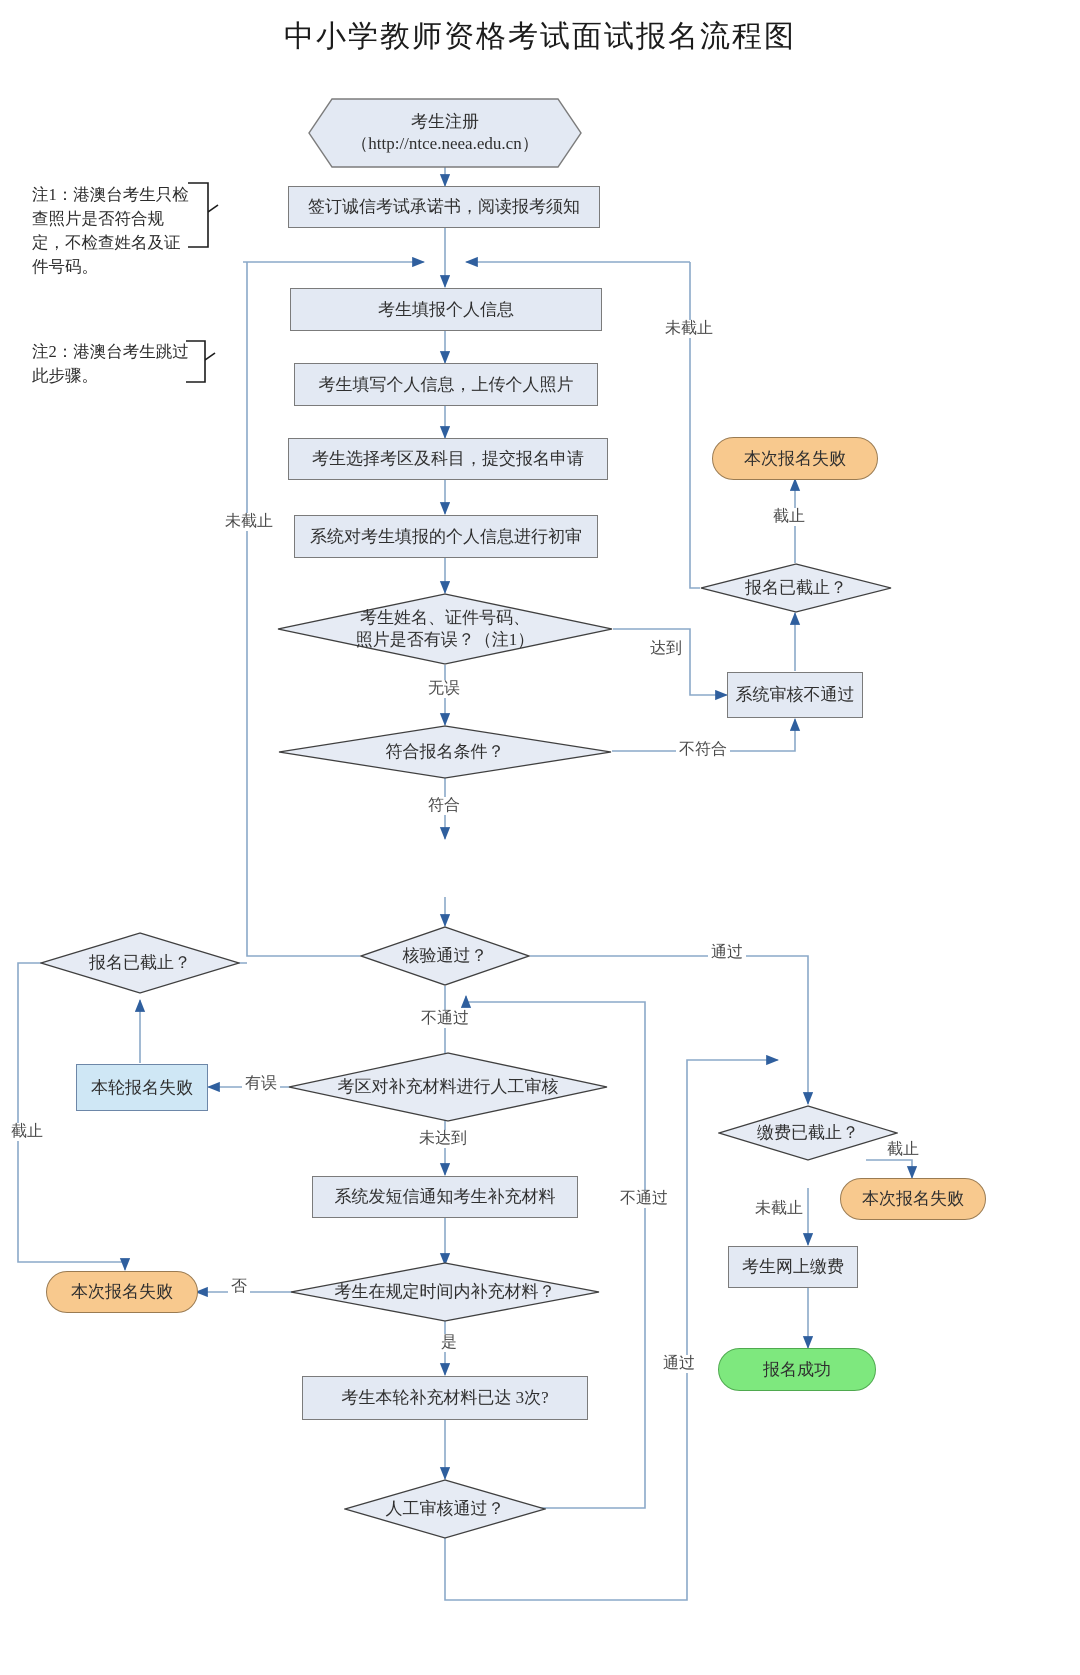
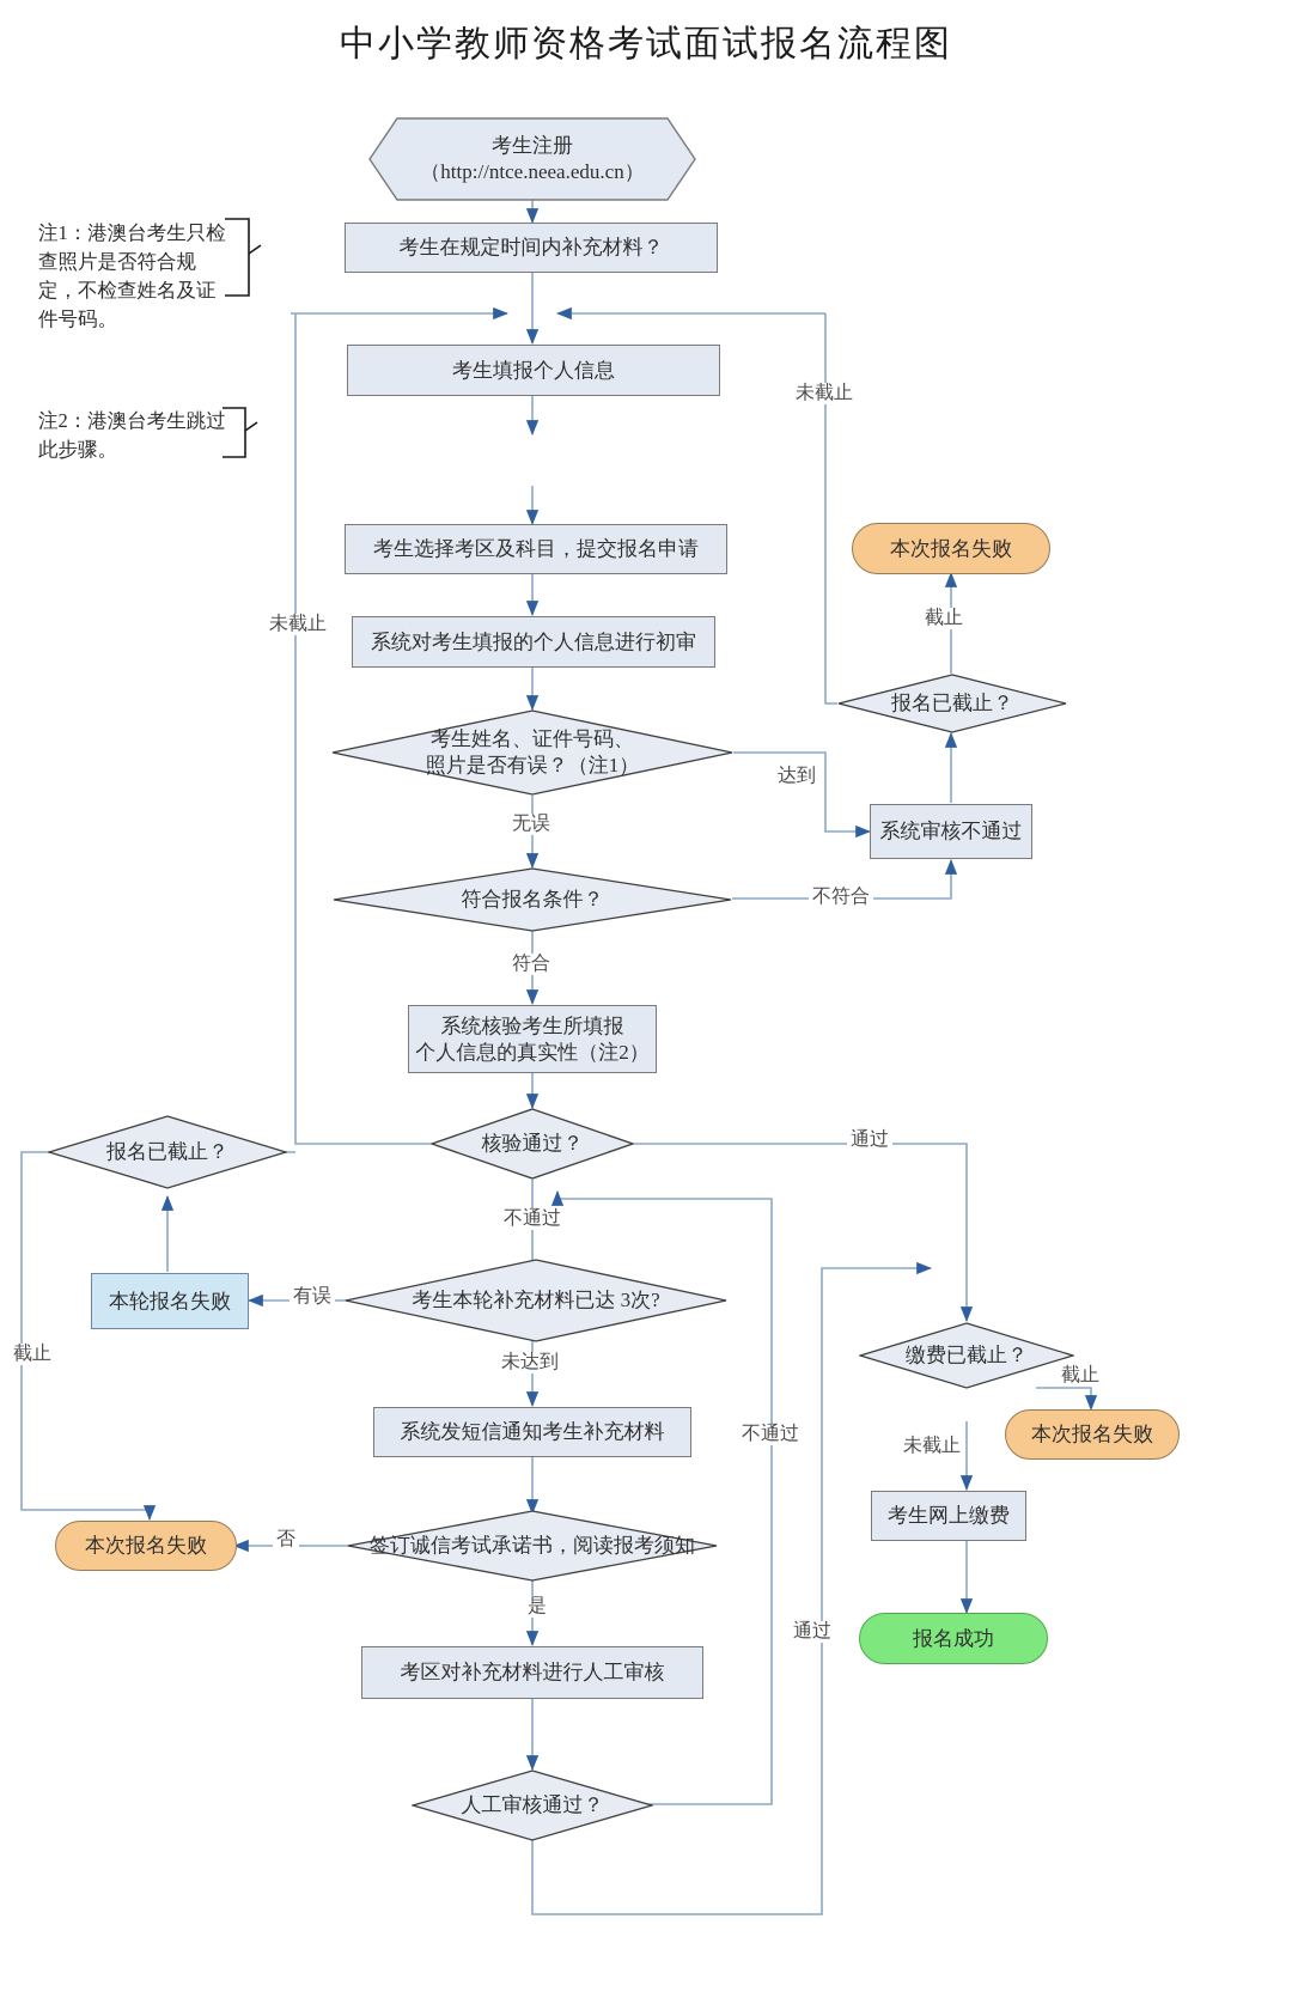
  中小学教师资格考试面试报名流程图
  注1：港澳台考生只检
  查照片是否符合规
  定，不检查姓名及证
  件号码。
  注2：港澳台考生跳过
  此步骤。
  考生注册
  （http://ntce.neea.edu.cn）
- 签订诚信考试承诺书，阅读报考须知
+ 考生在规定时间内补充材料？
  考生填报个人信息
- 考生填写个人信息，上传个人照片
  考生选择考区及科目，提交报名申请
  系统对考生填报的个人信息进行初审
  考生姓名、证件号码、
  照片是否有误？（注1）
  符合报名条件？
  系统审核不通过
  报名已截止？
  本次报名失败
+ 系统核验考生所填报
+ 个人信息的真实性（注2）
  核验通过？
  报名已截止？
  本轮报名失败
- 考区对补充材料进行人工审核
+ 考生本轮补充材料已达 3次?
  系统发短信通知考生补充材料
- 考生在规定时间内补充材料？
+ 签订诚信考试承诺书，阅读报考须知
  本次报名失败
- 考生本轮补充材料已达 3次?
+ 考区对补充材料进行人工审核
  人工审核通过？
  缴费已截止？
  本次报名失败
  考生网上缴费
  报名成功
  未截止
  未截止
  截止
  达到
  无误
  不符合
  符合
  通过
  不通过
  有误
  未达到
  截止
  否
  是
  不通过
  通过
  截止
  未截止
